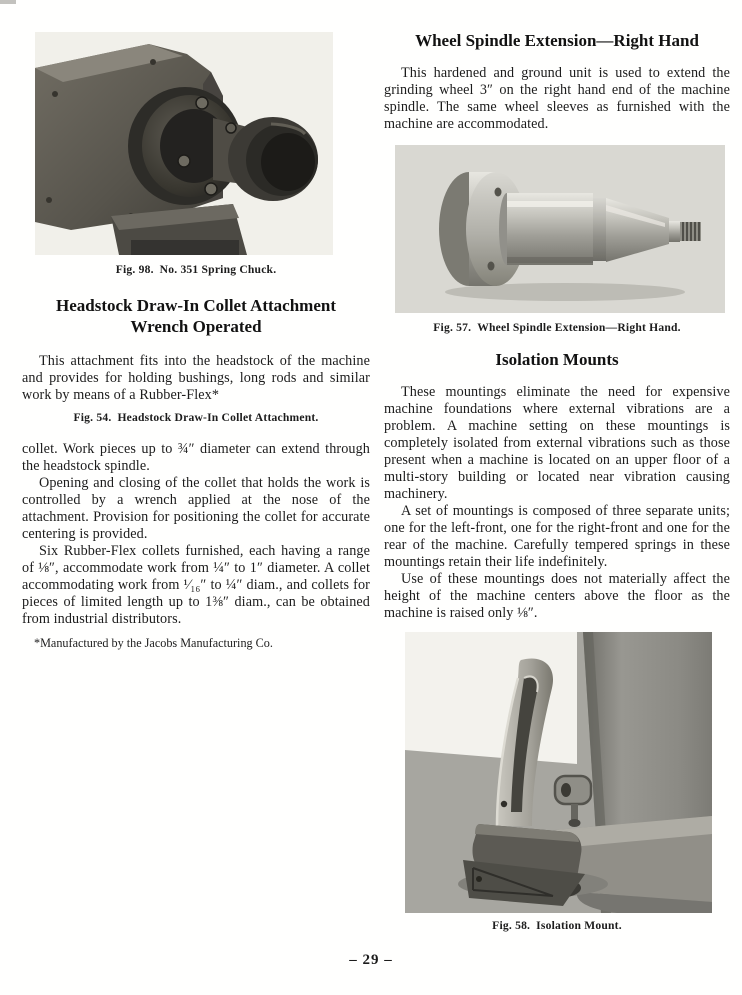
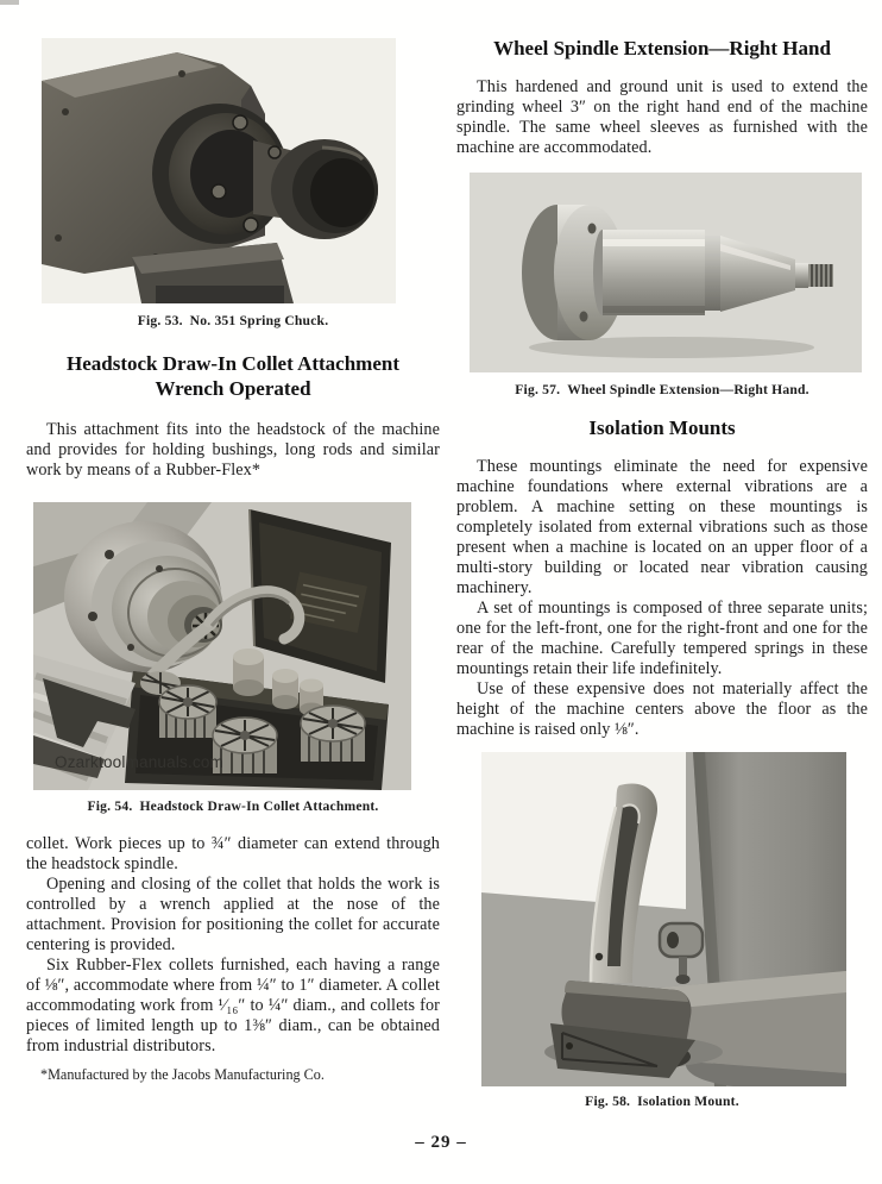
- Fig. 98. No. 351 Spring Chuck.
+ Fig. 53. No. 351 Spring Chuck.
  Headstock Draw-In Collet Attachment
  Wrench Operated
  This attachment fits into the headstock of the machine and provides for holding bushings, long rods and similar work by means of a Rubber-Flex*
+ Ozarktoolmanuals.com
  Fig. 54. Headstock Draw-In Collet Attachment.
  collet. Work pieces up to ¾″ diameter can extend through the headstock spindle.
  Opening and closing of the collet that holds the work is controlled by a wrench applied at the nose of the attachment. Provision for positioning the collet for accurate centering is provided.
- Six Rubber-Flex collets furnished, each having a range of ⅛″, accommodate work from ¼″ to 1″ diameter. A collet accommodating work from ¹⁄₁₆″ to ¼″ diam., and collets for pieces of limited length up to 1⅜″ diam., can be obtained from industrial distributors.
+ Six Rubber-Flex collets furnished, each having a range of ⅛″, accommodate where from ¼″ to 1″ diameter. A collet accommodating work from ¹⁄₁₆″ to ¼″ diam., and collets for pieces of limited length up to 1⅜″ diam., can be obtained from industrial distributors.
  *Manufactured by the Jacobs Manufacturing Co.
  Wheel Spindle Extension—Right Hand
  This hardened and ground unit is used to extend the grinding wheel 3″ on the right hand end of the machine spindle. The same wheel sleeves as furnished with the machine are accommodated.
  Fig. 57. Wheel Spindle Extension—Right Hand.
  Isolation Mounts
  These mountings eliminate the need for expensive machine foundations where external vibrations are a problem. A machine setting on these mountings is completely isolated from external vibrations such as those present when a machine is located on an upper floor of a multi-story building or located near vibration causing machinery.
  A set of mountings is composed of three separate units; one for the left-front, one for the right-front and one for the rear of the machine. Carefully tempered springs in these mountings retain their life indefinitely.
- Use of these mountings does not materially affect the height of the machine centers above the floor as the machine is raised only ⅛″.
+ Use of these expensive does not materially affect the height of the machine centers above the floor as the machine is raised only ⅛″.
  Fig. 58. Isolation Mount.
  – 29 –
